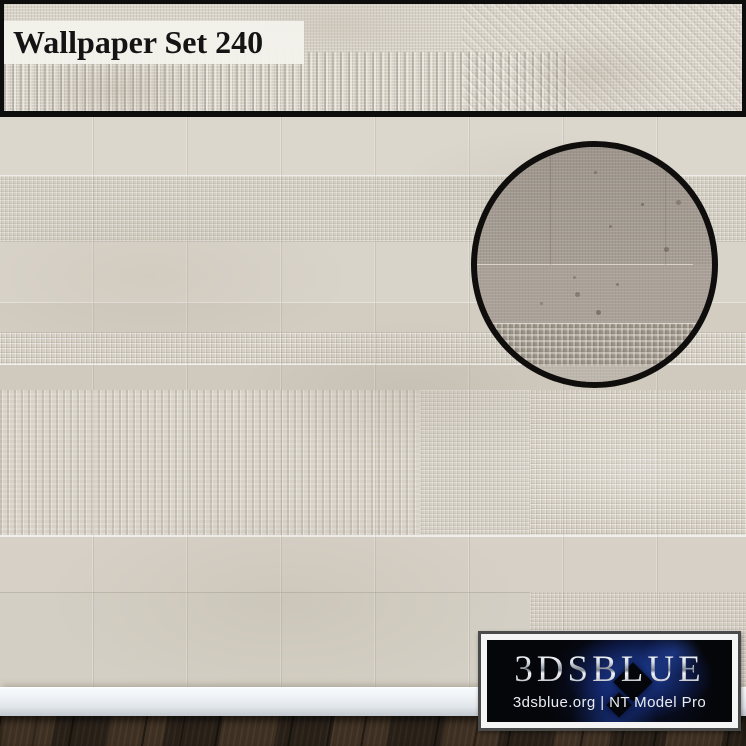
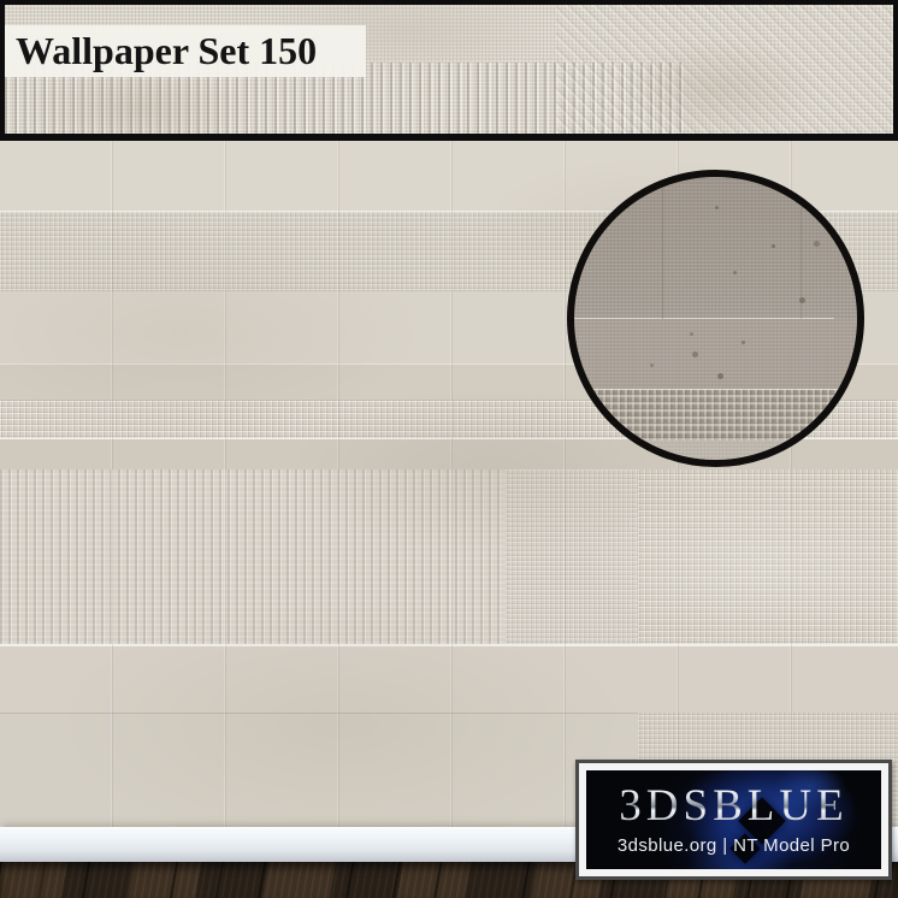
- Wallpaper Set 240
+ Wallpaper Set 150
  3DSBLUE
  3dsblue.org | NT Model Pro
